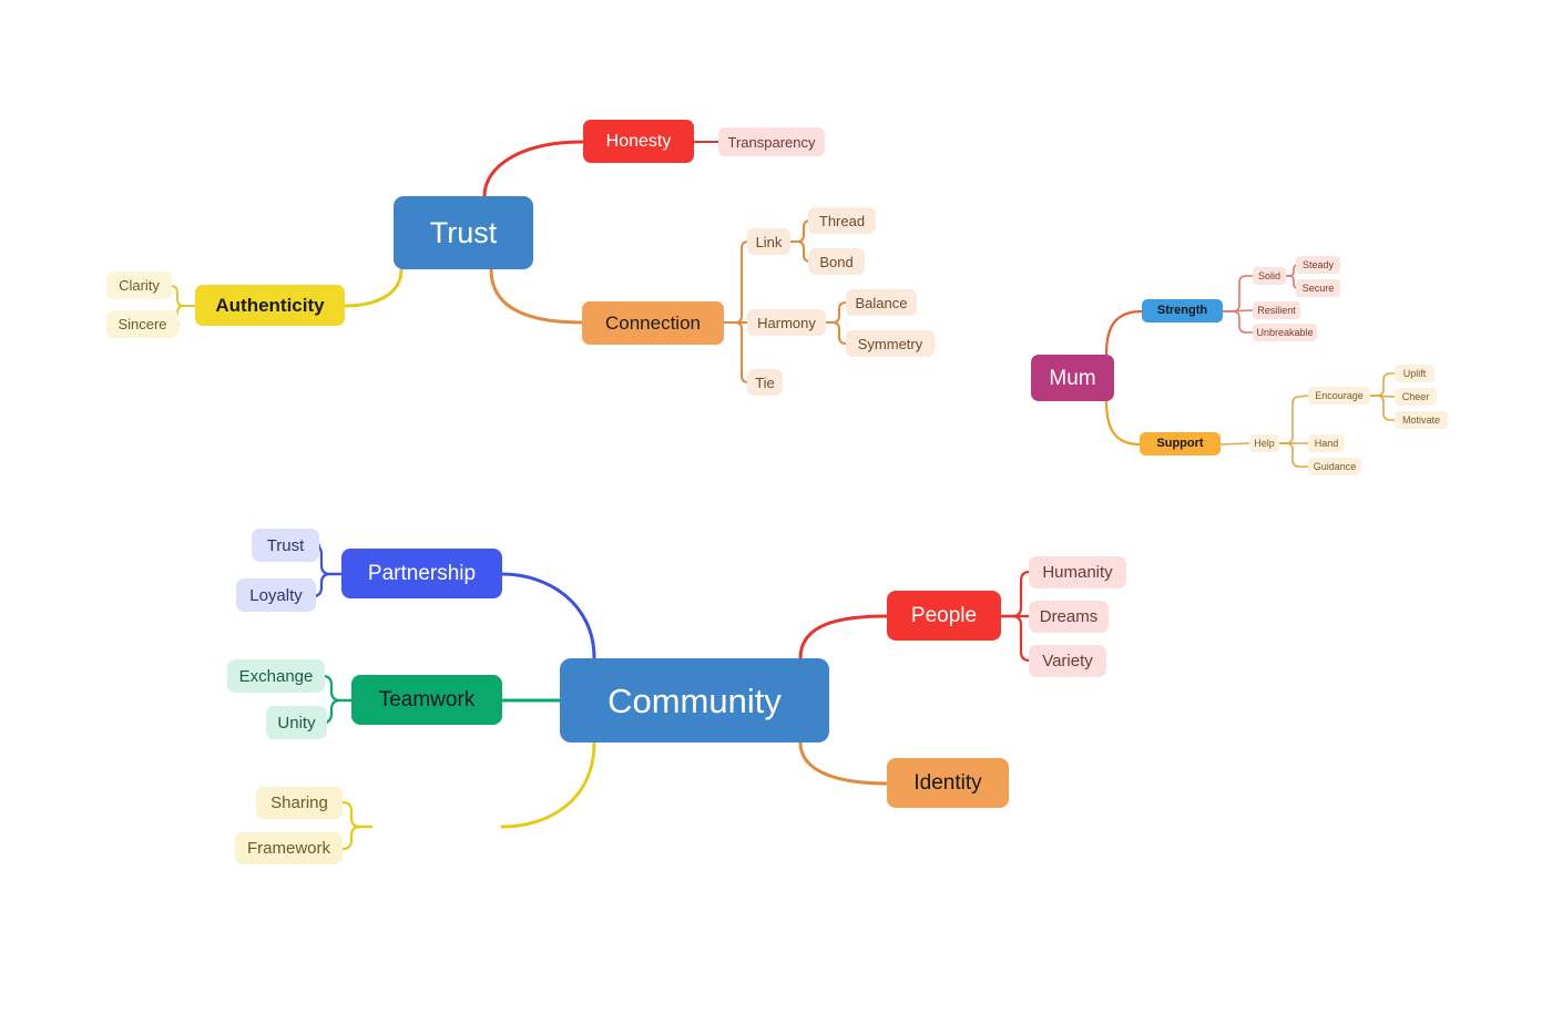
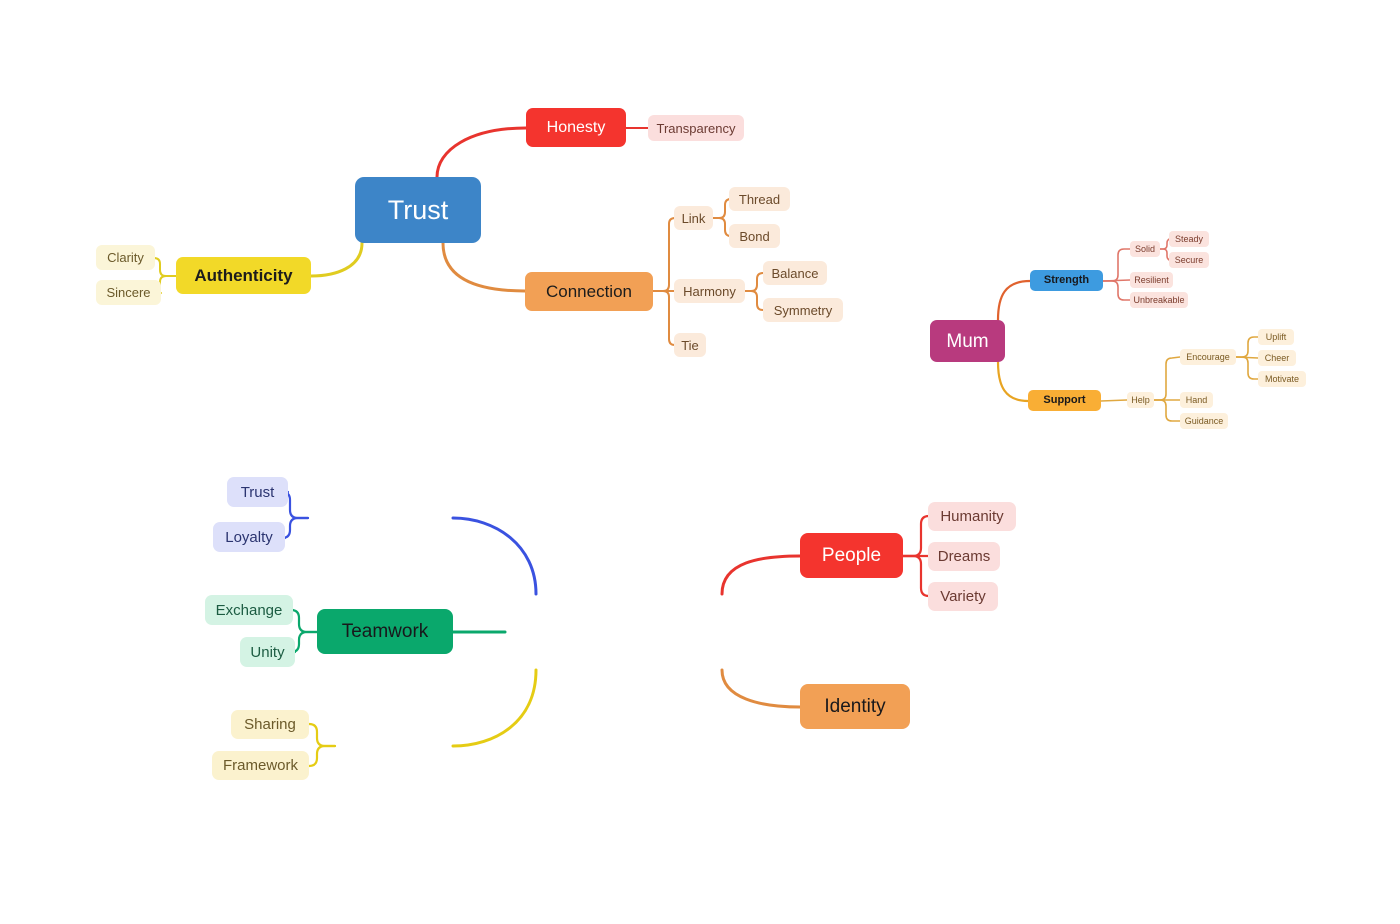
  Trust
  Honesty
  Transparency
  Connection
  Authenticity
  Clarity
  Sincere
  Link
  Thread
  Bond
  Harmony
  Balance
  Symmetry
  Tie
  Mum
  Strength
  Support
  Solid
  Steady
  Secure
  Resilient
  Unbreakable
  Help
  Encourage
  Hand
  Guidance
  Uplift
  Cheer
  Motivate
- Community
- Partnership
  Trust
  Loyalty
  Teamwork
  Exchange
  Unity
  Sharing
  Framework
  People
  Humanity
  Dreams
  Variety
  Identity
